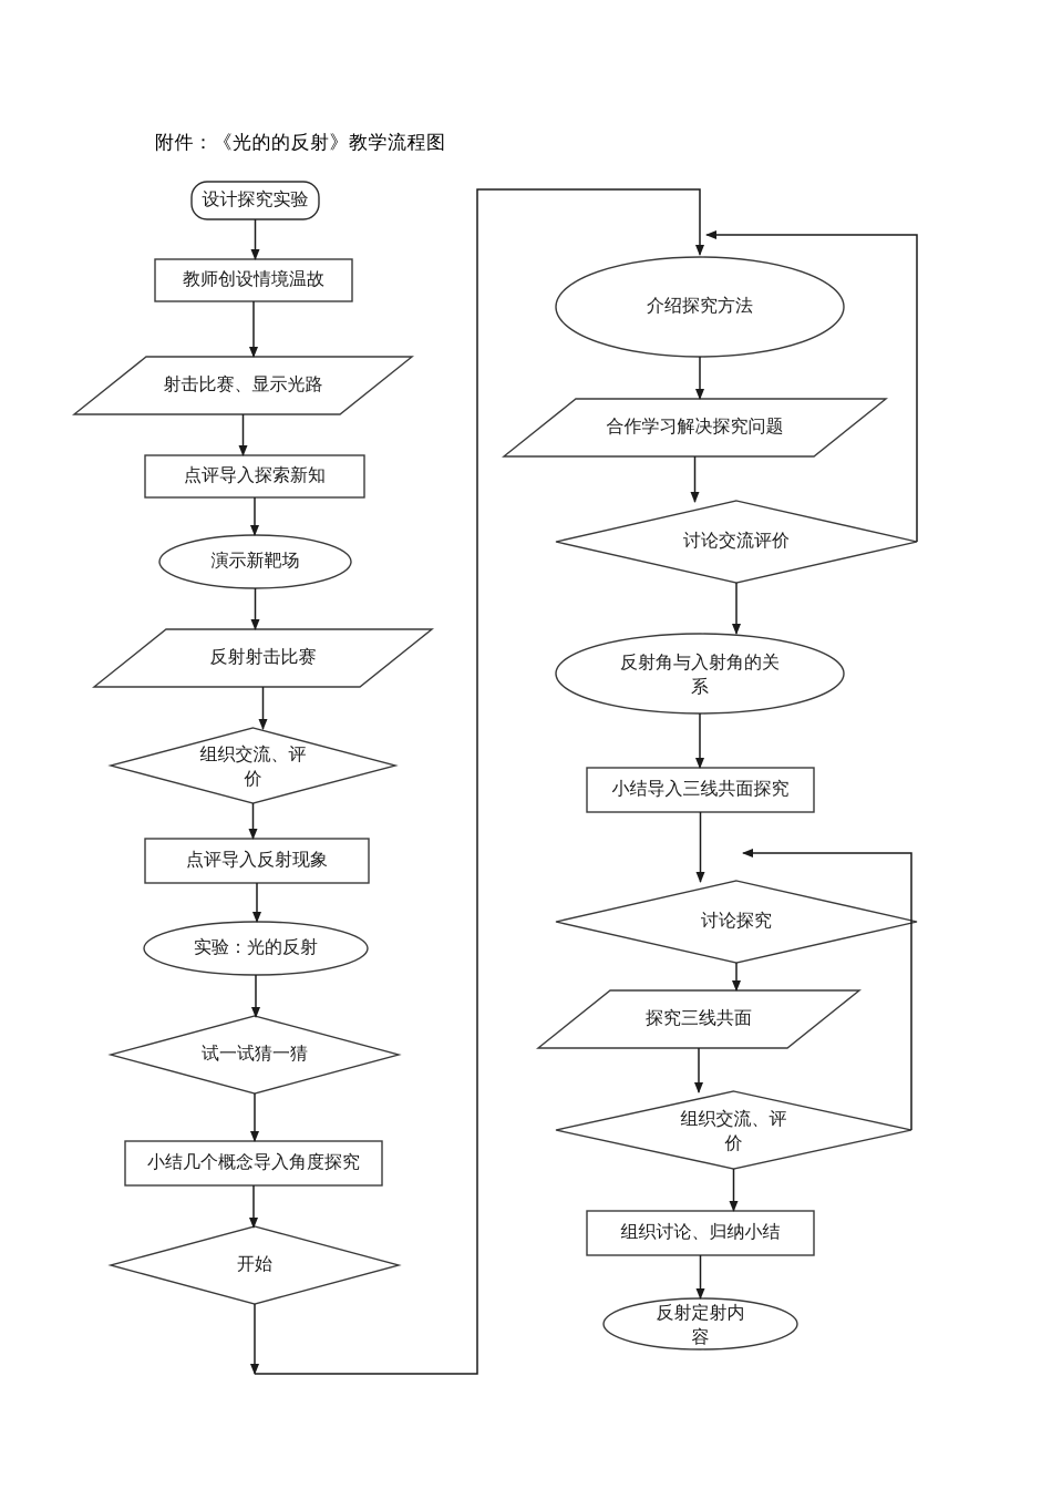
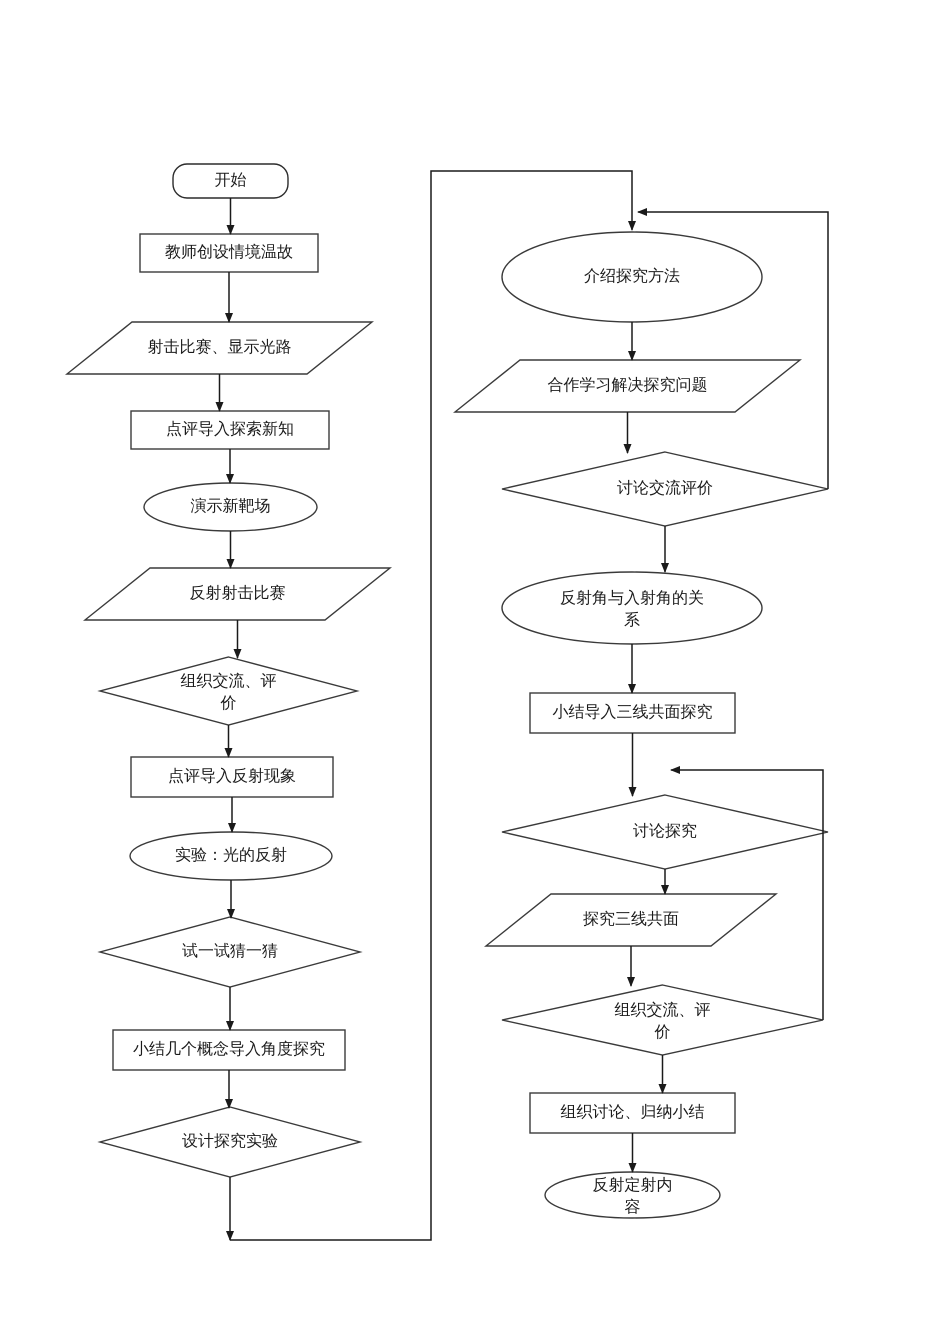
- 附件：《光的的反射》教学流程图
- 设计探究实验
+ 开始
  教师创设情境温故
  射击比赛、显示光路
  点评导入探索新知
  演示新靶场
  反射射击比赛
  组织交流、评
  价
  点评导入反射现象
  实验：光的反射
  试一试猜一猜
  小结几个概念导入角度探究
- 开始
+ 设计探究实验
  介绍探究方法
  合作学习解决探究问题
  讨论交流评价
  反射角与入射角的关
  系
  小结导入三线共面探究
  讨论探究
  探究三线共面
  组织交流、评
  价
  组织讨论、归纳小结
  反射定射内
  容
